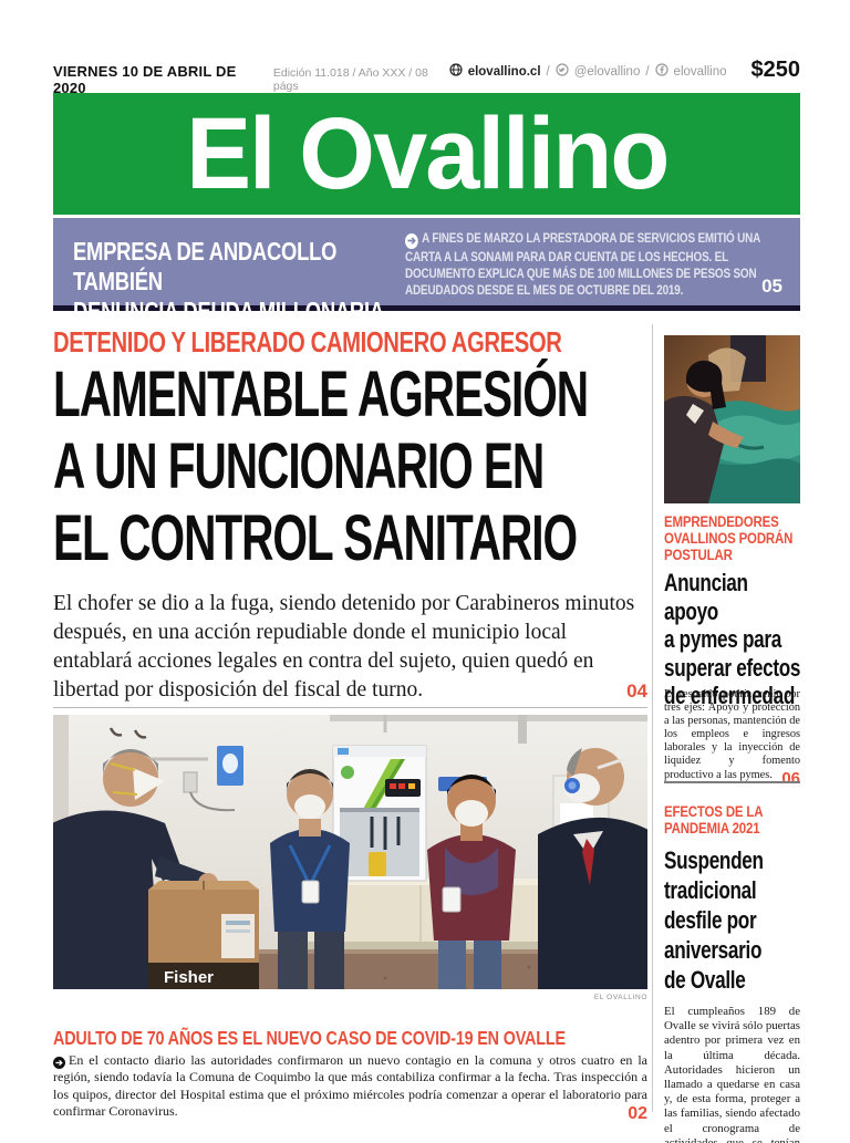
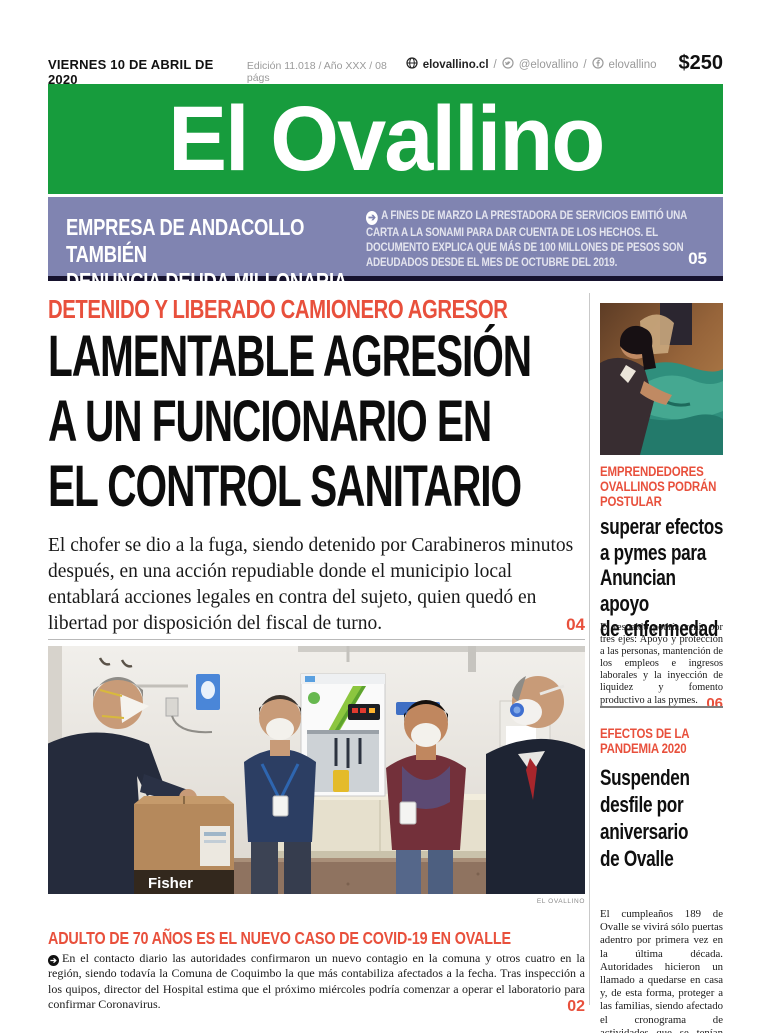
  VIERNES 10 DE ABRIL DE 2020
  Edición 11.018 / Año XXX / 08 págs
  elovallino.cl
  /
  @elovallino
  /
  elovallino
  $250
  El Ovallino
  EMPRESA DE ANDACOLLO TAMBIÉN
  DENUNCIA DEUDA MILLONARIA
  ➔ A FINES DE MARZO LA PRESTADORA DE SERVICIOS EMITIÓ UNA CARTA A LA SONAMI PARA DAR CUENTA DE LOS HECHOS. EL DOCUMENTO EXPLICA QUE MÁS DE 100 MILLONES DE PESOS SON ADEUDADOS DESDE EL MES DE OCTUBRE DEL 2019.
  05
  DETENIDO Y LIBERADO CAMIONERO AGRESOR
  LAMENTABLE AGRESIÓN
  A UN FUNCIONARIO EN
  EL CONTROL SANITARIO
  El chofer se dio a la fuga, siendo detenido por Carabineros minutos después, en una acción repudiable donde el municipio local entablará acciones legales en contra del sujeto, quien quedó en libertad por disposición del fiscal de turno.
  04
  Fisher
  ADULTO DE 70 AÑOS ES EL NUEVO CASO DE COVID-19 EN OVALLE
- ➔ En el contacto diario las autoridades confirmaron un nuevo contagio en la comuna y otros cuatro en la región, siendo todavía la Comuna de Coquimbo la que más contabiliza confirmar a la fecha. Tras inspección a los quipos, director del Hospital estima que el próximo miércoles podría comenzar a operar el laboratorio para confirmar Coronavirus.
+ ➔ En el contacto diario las autoridades confirmaron un nuevo contagio en la comuna y otros cuatro en la región, siendo todavía la Comuna de Coquimbo la que más contabiliza afectados a la fecha. Tras inspección a los quipos, director del Hospital estima que el próximo miércoles podría comenzar a operar el laboratorio para confirmar Coronavirus.
  02
  EMPRENDEDORES
  OVALLINOS PODRÁN
  POSTULAR
- Anuncian apoyo
+ superar efectos
  a pymes para
- superar efectos
+ Anuncian apoyo
  de enfermedad
  El respaldo podría venir por tres ejes: Apoyo y protección a las personas, mantención de los empleos e ingresos laborales y la inyección de liquidez y fomento productivo a las pymes.
  06
  EFECTOS DE LA
- PANDEMIA 2021
+ PANDEMIA 2020
  Suspenden
- tradicional
  desfile por
  aniversario
  de Ovalle
  El cumpleaños 189 de Ovalle se vivirá sólo puertas adentro por primera vez en la última década. Autoridades hicieron un llamado a quedarse en casa y, de esta forma, proteger a las familias, siendo afectado el cronograma de
